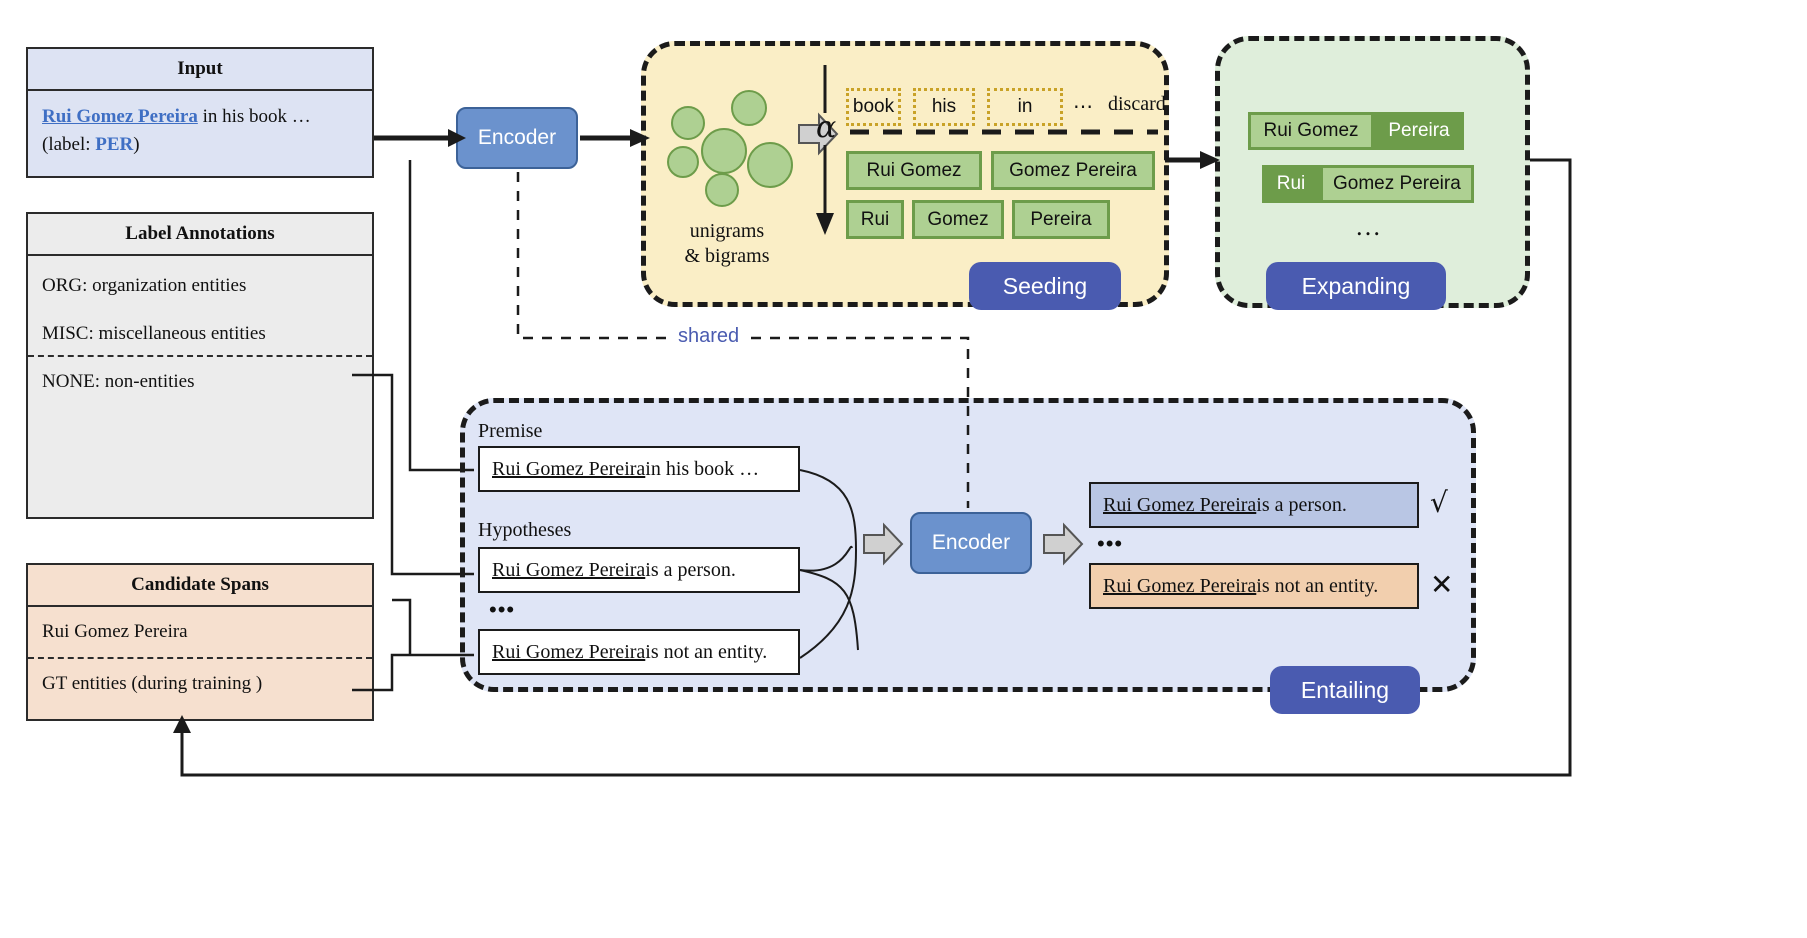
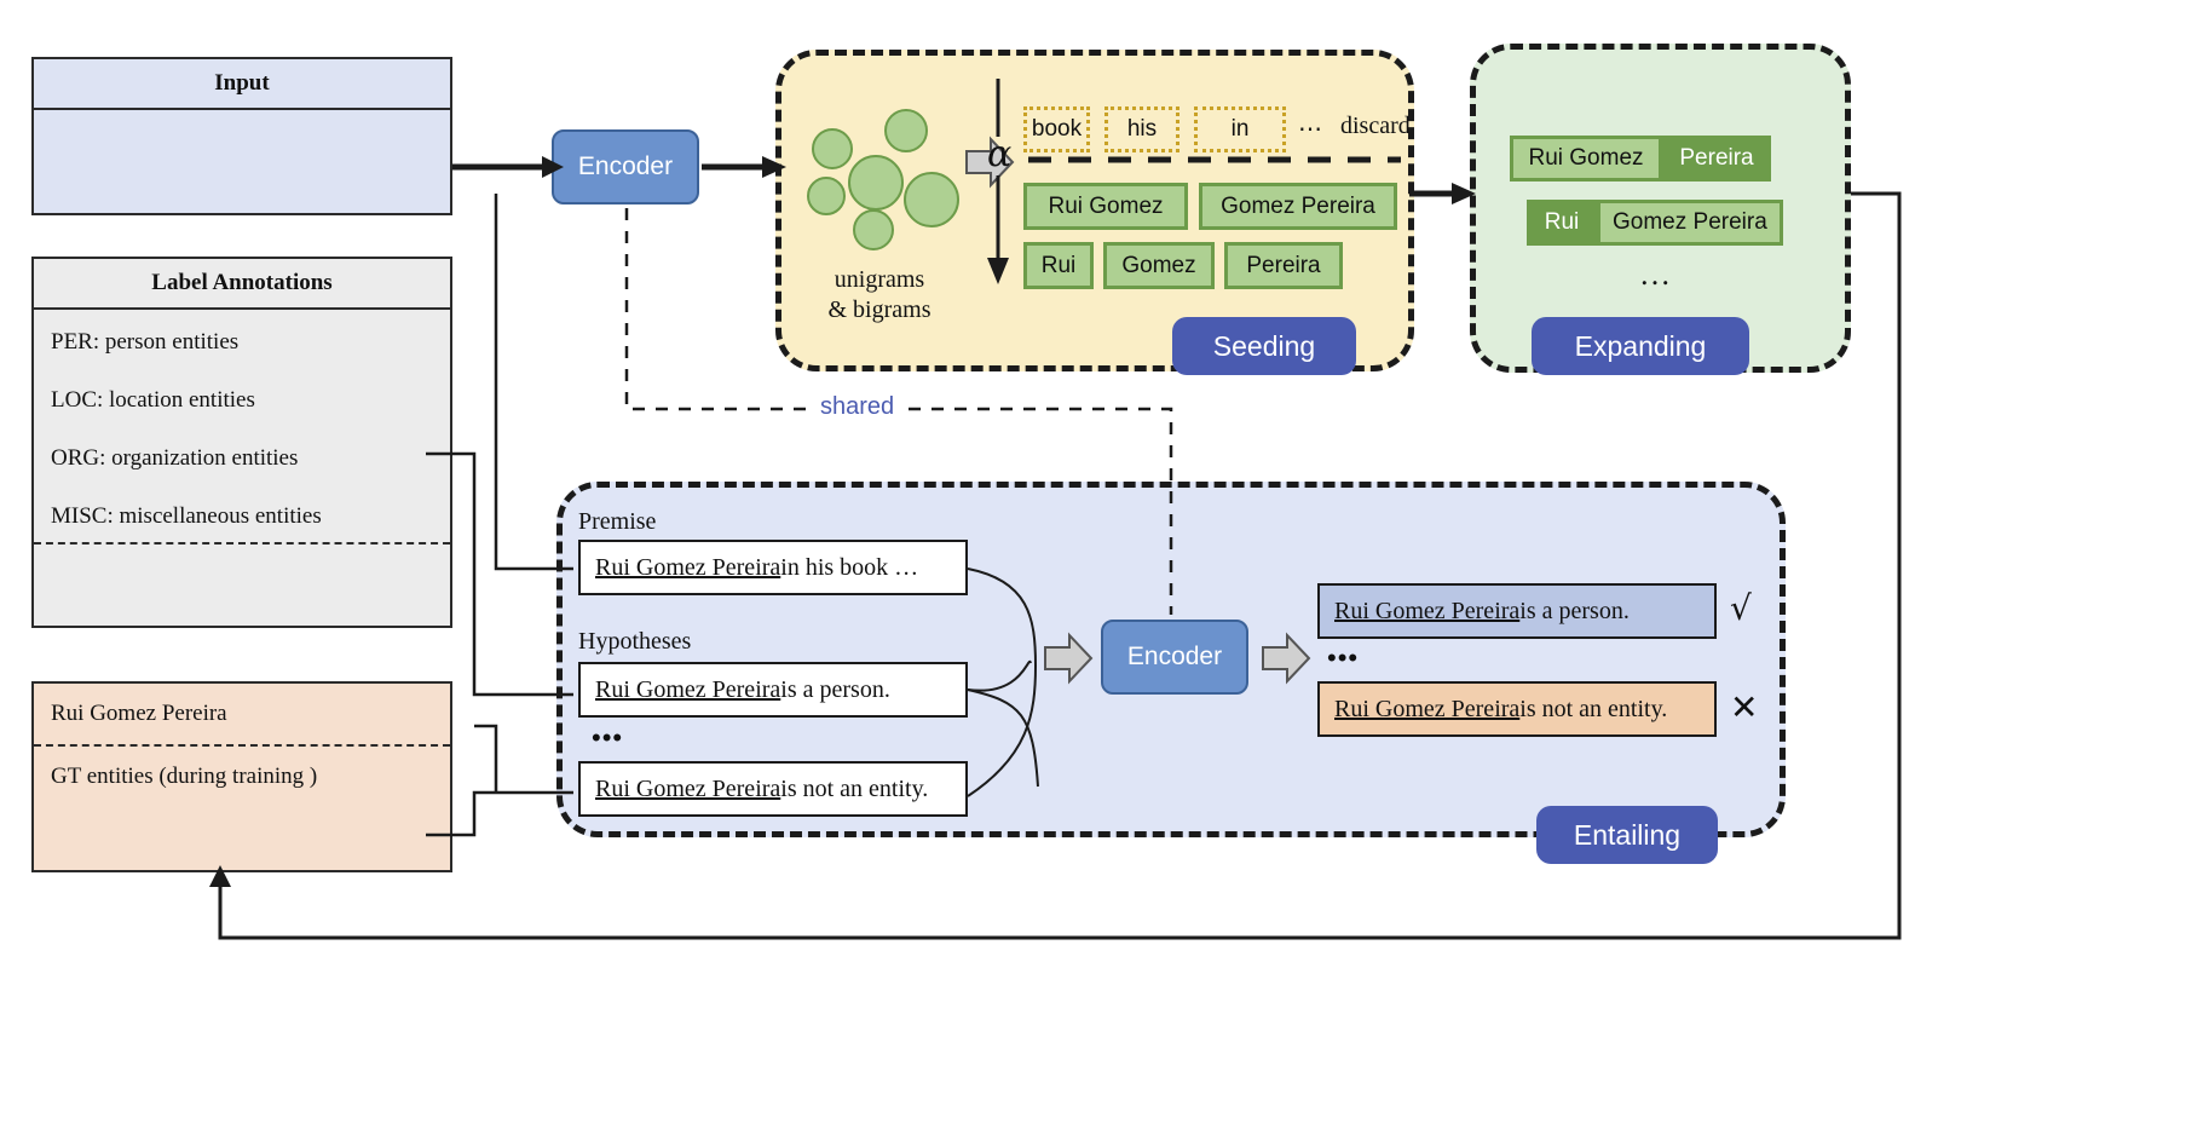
  Input
- Rui Gomez Pereira in his book …(label: PER)
  Label Annotations
+ PER: person entities
+ LOC: location entities
  ORG: organization entities
  MISC: miscellaneous entities
- NONE: non-entities
- Candidate Spans
  Rui Gomez Pereira
  GT entities (during training )
  Encoder
  unigrams
  & bigrams
  α
  book
  his
  in
  ⋯
  discard
  Rui Gomez
  Gomez Pereira
  Rui
  Gomez
  Pereira
  Seeding
  Rui Gomez
  Pereira
  Rui
  Gomez Pereira
  …
  Expanding
  Premise
  Rui Gomez Pereira
  in his book …
  Hypotheses
  Rui Gomez Pereira
  is a person.
  •••
  Rui Gomez Pereira
  is not an entity.
  Encoder
  Rui Gomez Pereira
  is a person.
  √
  •••
  Rui Gomez Pereira
  is not an entity.
  ✕
  Entailing
  shared
